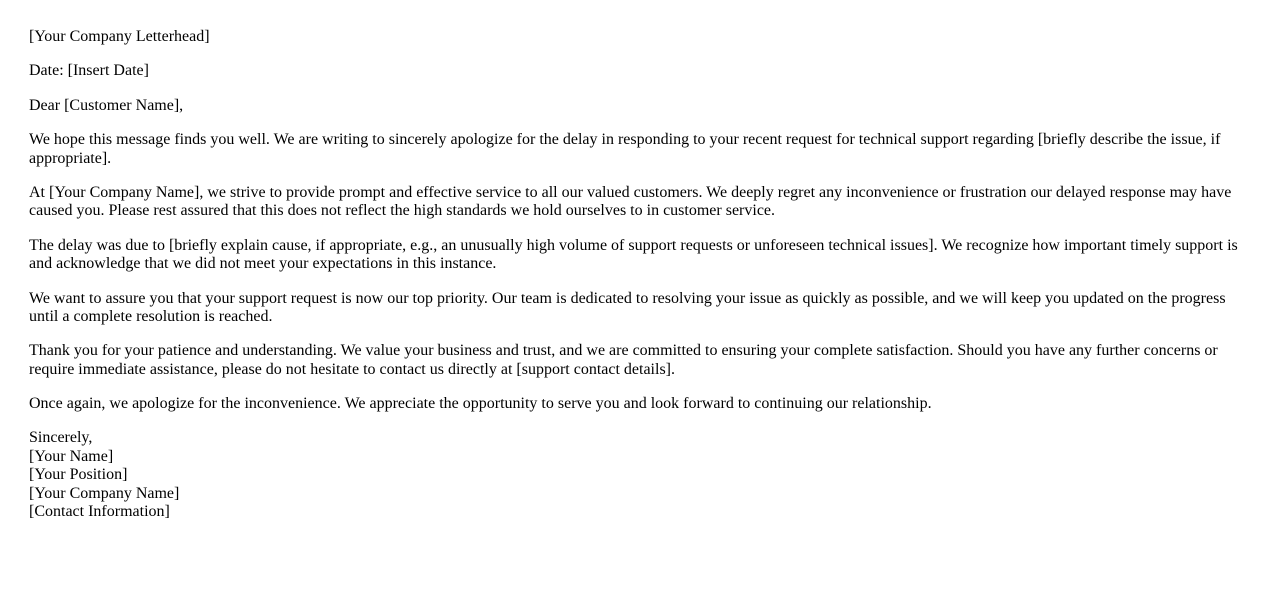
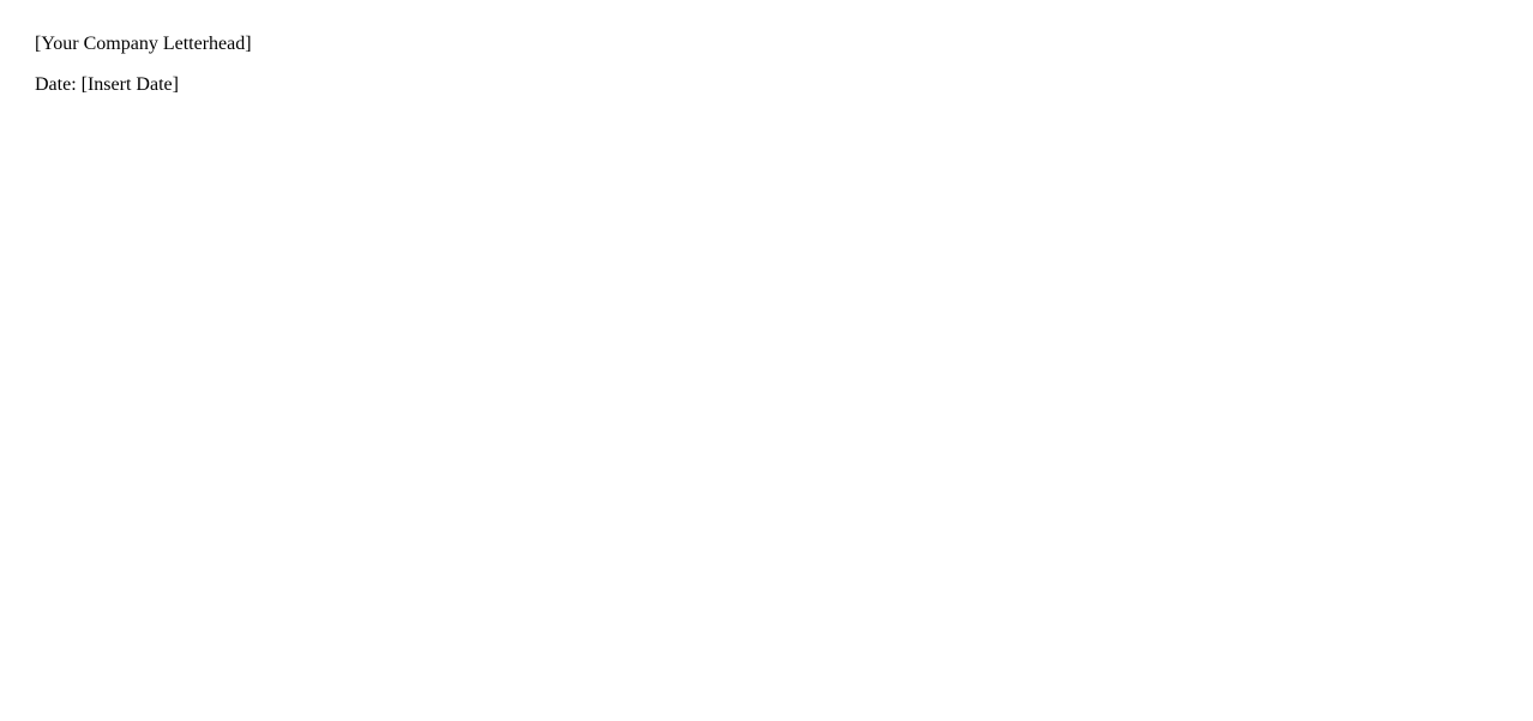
  [Your Company Letterhead]
  Date: [Insert Date]
- Dear [Customer Name],
- We hope this message finds you well. We are writing to sincerely apologize for the delay in responding to your recent request for technical support regarding [briefly describe the issue, if appropriate].
- At [Your Company Name], we strive to provide prompt and effective service to all our valued customers. We deeply regret any inconvenience or frustration our delayed response may have caused you. Please rest assured that this does not reflect the high standards we hold ourselves to in customer service.
- The delay was due to [briefly explain cause, if appropriate, e.g., an unusually high volume of support requests or unforeseen technical issues]. We recognize how important timely support is and acknowledge that we did not meet your expectations in this instance.
- We want to assure you that your support request is now our top priority. Our team is dedicated to resolving your issue as quickly as possible, and we will keep you updated on the progress until a complete resolution is reached.
- Thank you for your patience and understanding. We value your business and trust, and we are committed to ensuring your complete satisfaction. Should you have any further concerns or require immediate assistance, please do not hesitate to contact us directly at [support contact details].
- Once again, we apologize for the inconvenience. We appreciate the opportunity to serve you and look forward to continuing our relationship.
- Sincerely,
- [Your Name]
- [Your Position]
- [Your Company Name]
- [Contact Information]
